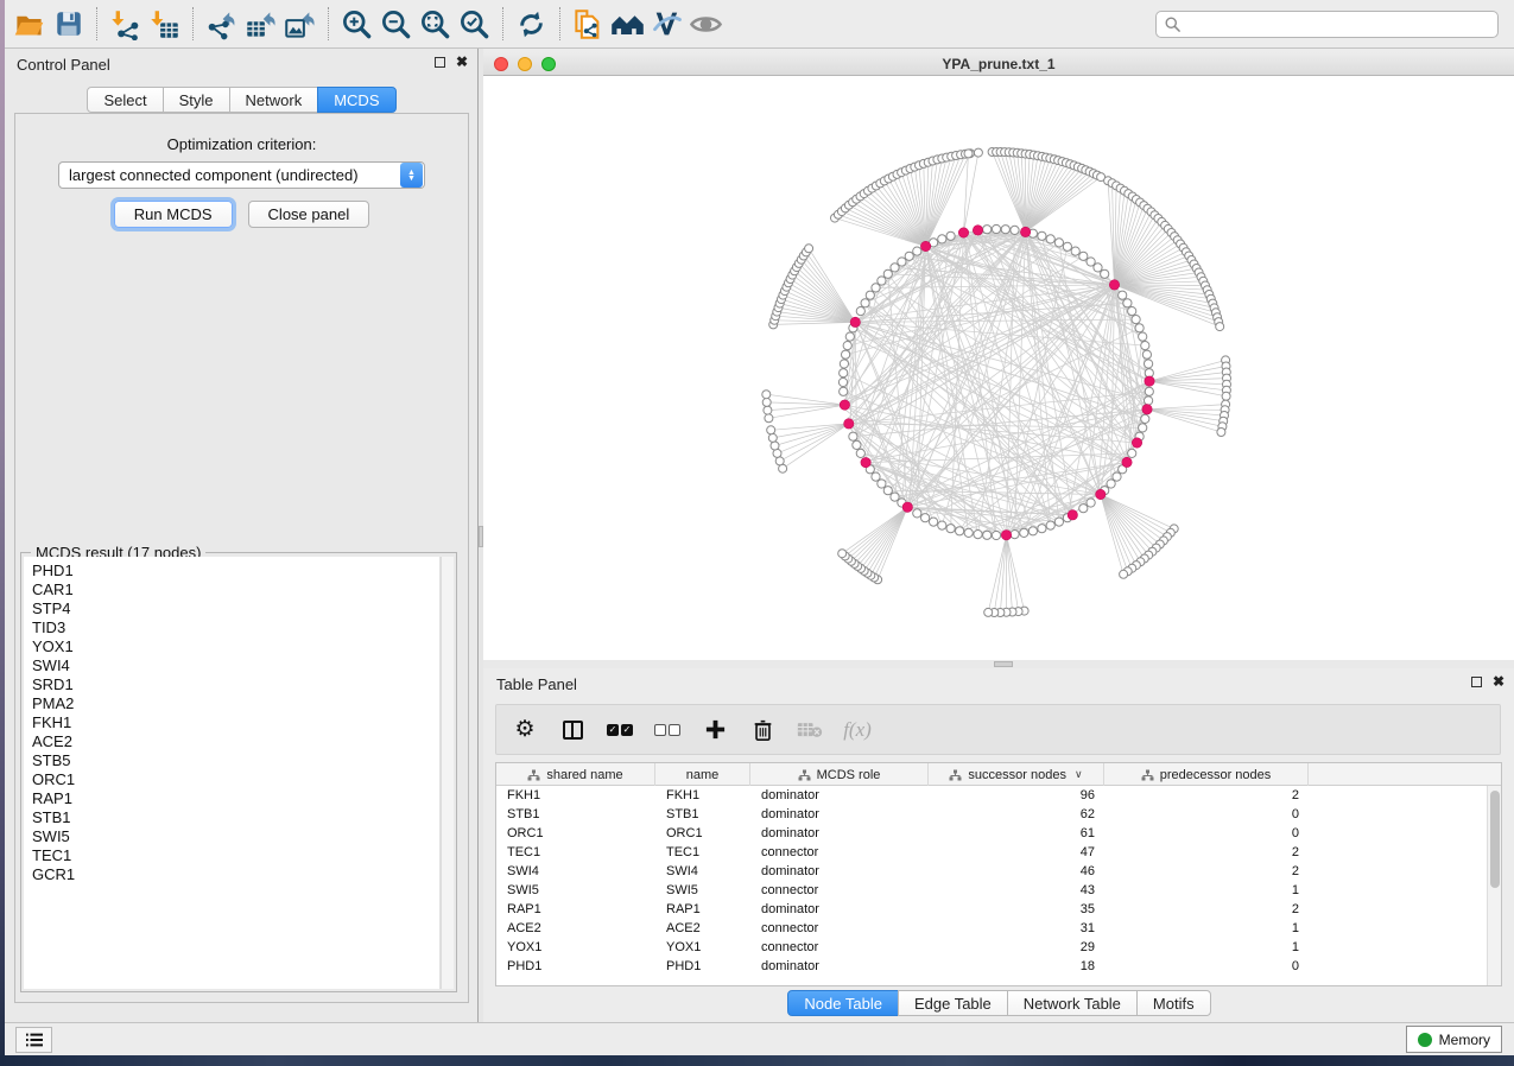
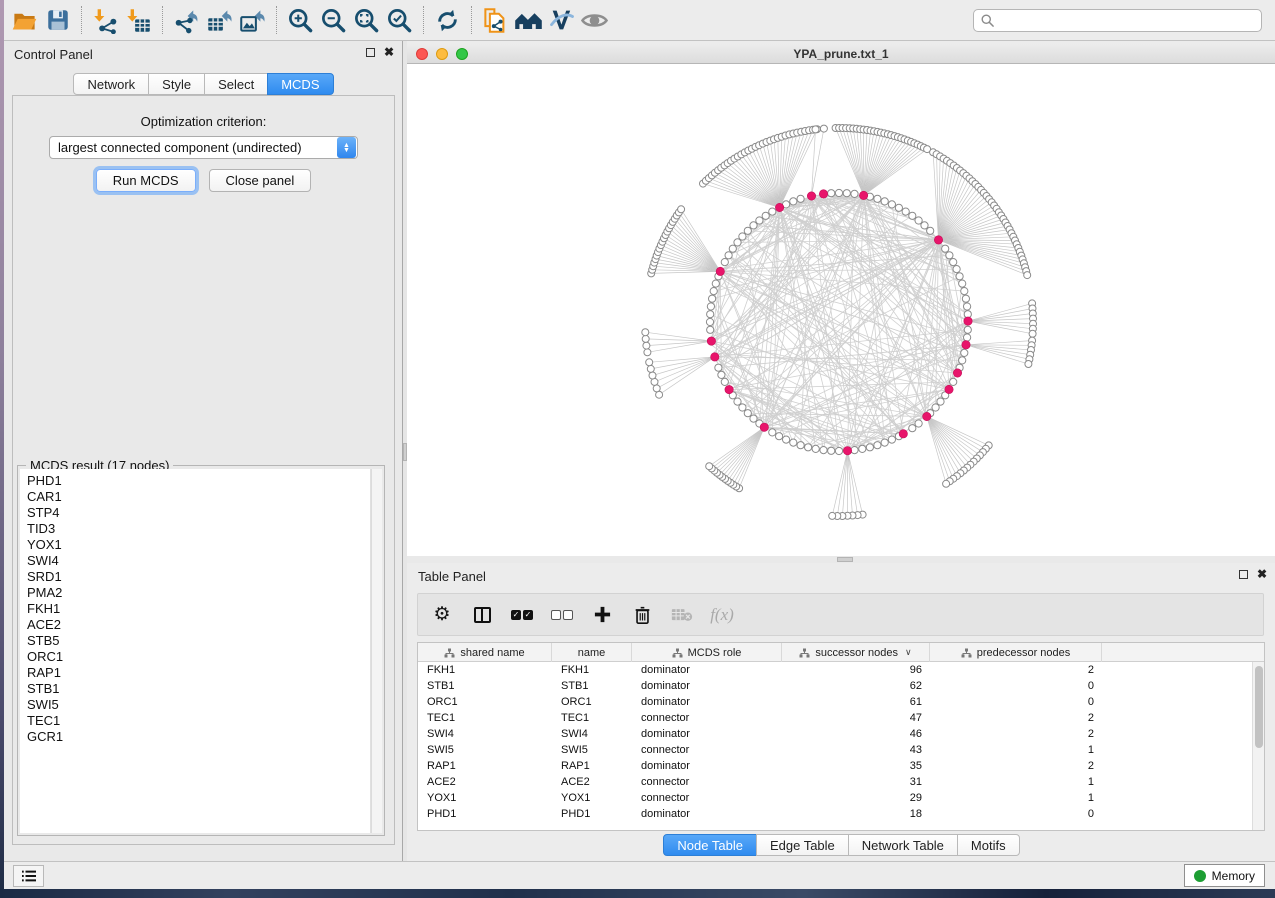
  Control Panel
  ✖
- Select
+ Network
  Style
- Network
+ Select
  MCDS
  Optimization criterion:
  largest connected component (undirected)
  Run MCDS
  Close panel
  MCDS result (17 nodes)
  PHD1
  CAR1
  STP4
  TID3
  YOX1
  SWI4
  SRD1
  PMA2
  FKH1
  ACE2
  STB5
  ORC1
  RAP1
  STB1
  SWI5
  TEC1
  GCR1
  YPA_prune.txt_1
  Table Panel
  ✖
  ⚙
  ✓
  ✓
  f(x)
  shared name
  name
  MCDS role
  successor nodes
  ∨
  predecessor nodes
  FKH1
  FKH1
  dominator
  96
  2
  STB1
  STB1
  dominator
  62
  0
  ORC1
  ORC1
  dominator
  61
  0
  TEC1
  TEC1
  connector
  47
  2
  SWI4
  SWI4
  dominator
  46
  2
  SWI5
  SWI5
  connector
  43
  1
  RAP1
  RAP1
  dominator
  35
  2
  ACE2
  ACE2
  connector
  31
  1
  YOX1
  YOX1
  connector
  29
  1
  PHD1
  PHD1
  dominator
  18
  0
  Node Table
  Edge Table
  Network Table
  Motifs
  Memory
